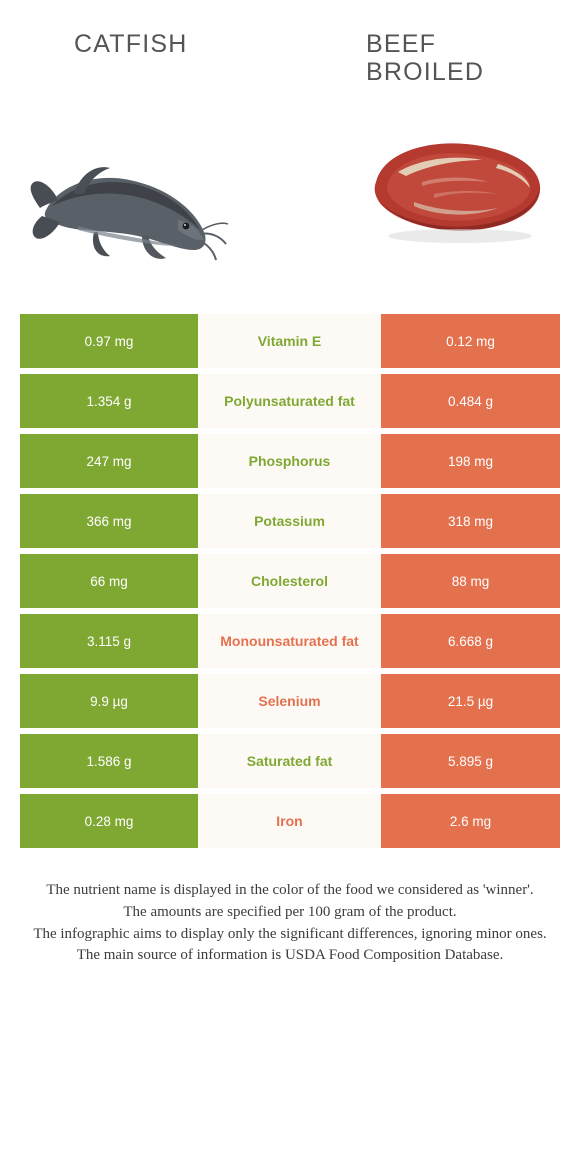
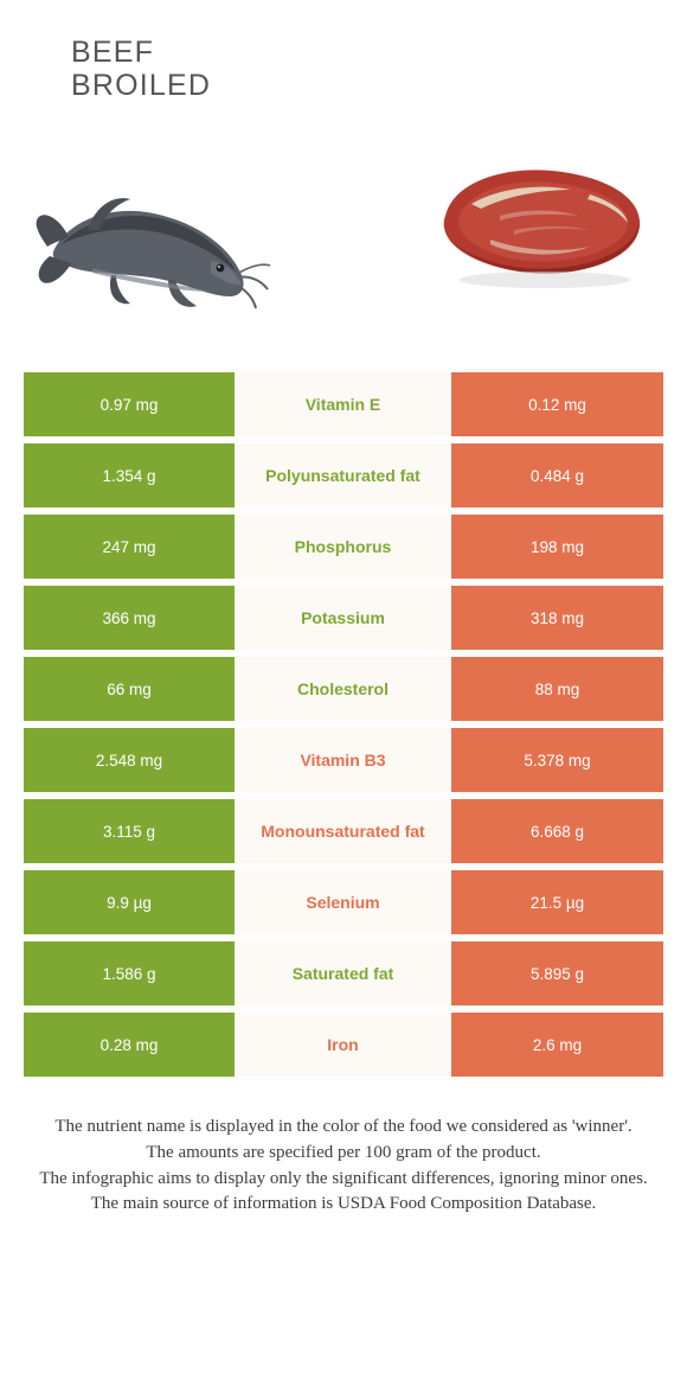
- CATFISH
  BEEF BROILED
  0.97 mg
  Vitamin E
  0.12 mg
  1.354 g
  Polyunsaturated fat
  0.484 g
  247 mg
  Phosphorus
  198 mg
  366 mg
  Potassium
  318 mg
  66 mg
  Cholesterol
  88 mg
+ 2.548 mg
+ Vitamin B3
+ 5.378 mg
  3.115 g
  Monounsaturated fat
  6.668 g
  9.9 µg
  Selenium
  21.5 µg
  1.586 g
  Saturated fat
  5.895 g
  0.28 mg
  Iron
  2.6 mg
  The nutrient name is displayed in the color of the food we considered as 'winner'.
  The amounts are specified per 100 gram of the product.
  The infographic aims to display only the significant differences, ignoring minor ones.
  The main source of information is USDA Food Composition Database.
